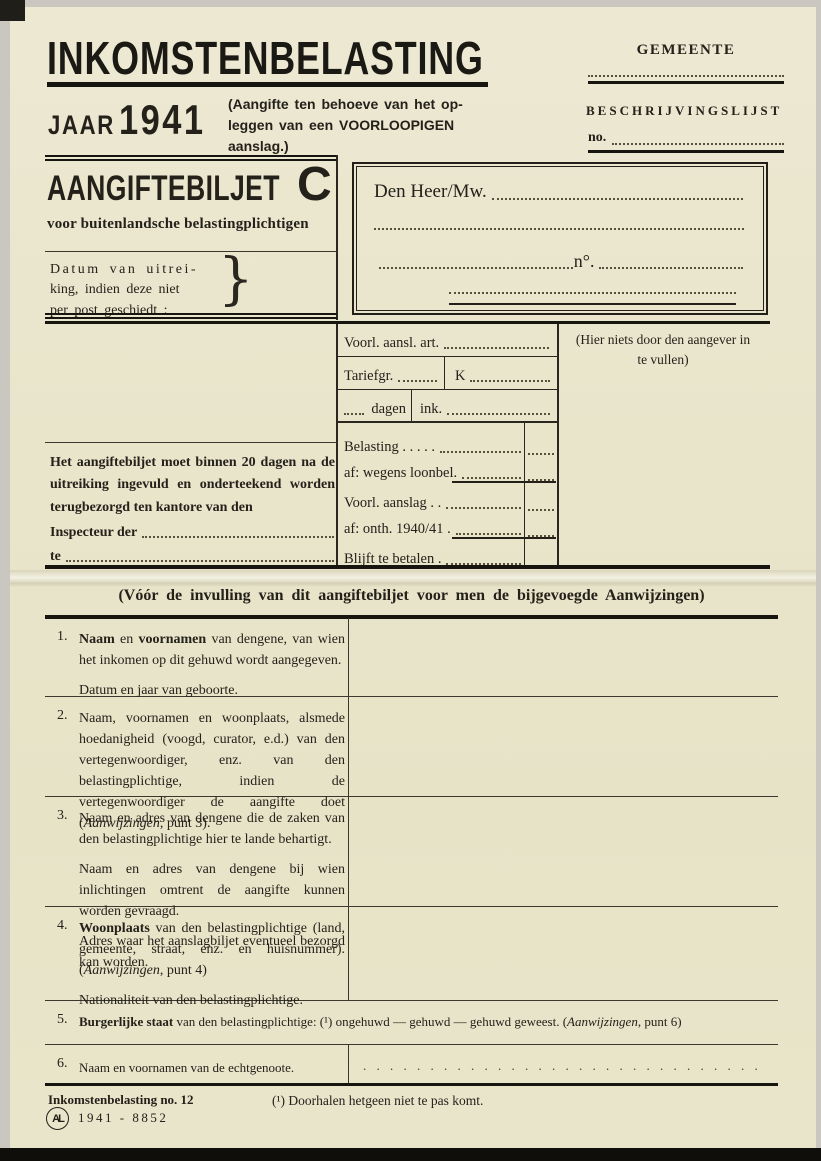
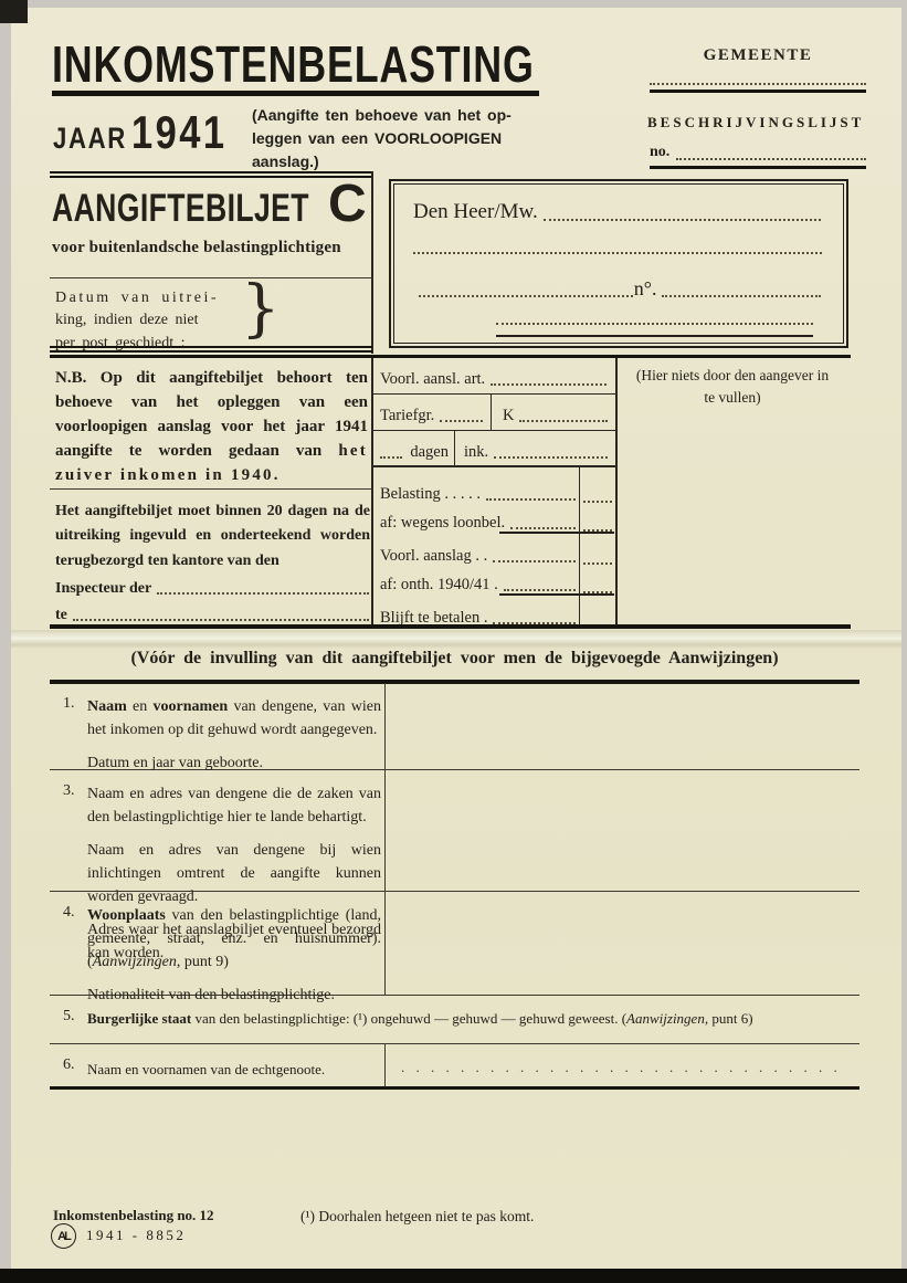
  INKOMSTENBELASTING
  JAAR
  1941
  (Aangifte ten behoeve van het op-
  leggen van een VOORLOOPIGEN
  aanslag.)
  GEMEENTE
  BESCHRIJVINGSLIJST
  no.
  AANGIFTEBILJET
  C
  voor buitenlandsche belastingplichtigen
  Datum van uitrei-
  king, indien deze niet
  per post geschiedt :
  }
  Den Heer/Mw.
  n°.
+ N.B. Op dit aangiftebiljet behoort ten behoeve van het opleggen van een voorloopigen aanslag voor het jaar 1941 aangifte te worden gedaan van het zuiver inkomen in 1940.
  Het aangiftebiljet moet binnen 20 dagen na de uitreiking ingevuld en onderteekend worden terugbezorgd ten kantore van den
  Inspecteur der
  te
  Voorl. aansl. art.
  Tariefgr.
  K
  dagen
  ink.
  Belasting . . . . .
  af: wegens loonbel.
  Voorl. aanslag . .
  af: onth. 1940/41 .
  Blijft te betalen .
  (Hier niets door den aangever in
  te vullen)
  (Vóór de invulling van dit aangiftebiljet voor men de bijgevoegde Aanwijzingen)
  1.
  Naam en voornamen van dengene, van wien het inkomen op dit gehuwd wordt aangegeven.
  Datum en jaar van geboorte.
- 2.
- Naam, voornamen en woonplaats, alsmede hoedanigheid (voogd, curator, e.d.) van den vertegenwoordiger, enz. van den belastingplichtige, indien de vertegenwoordiger de aangifte doet (Aanwijzingen, punt 3).
  3.
  Naam en adres van dengene die de zaken van den belastingplichtige hier te lande behartigt.
  Naam en adres van dengene bij wien inlichtingen omtrent de aangifte kunnen worden gevraagd.
  Adres waar het aanslagbiljet eventueel bezorgd kan worden.
  4.
- Woonplaats van den belastingplichtige (land, gemeente, straat, enz. en huisnummer). (Aanwijzingen, punt 4)
+ Woonplaats van den belastingplichtige (land, gemeente, straat, enz. en huisnummer). (Aanwijzingen, punt 9)
  Nationaliteit van den belastingplichtige.
  5.
  Burgerlijke staat van den belastingplichtige: (¹) ongehuwd — gehuwd — gehuwd geweest. (Aanwijzingen, punt 6)
  6.
  Naam en voornamen van de echtgenoote.
  . . . . . . . . . . . . . . . . . . . . . . . . . . . . . .
  Inkomstenbelasting no. 12
  AL
  1941 - 8852
  (¹) Doorhalen hetgeen niet te pas komt.
